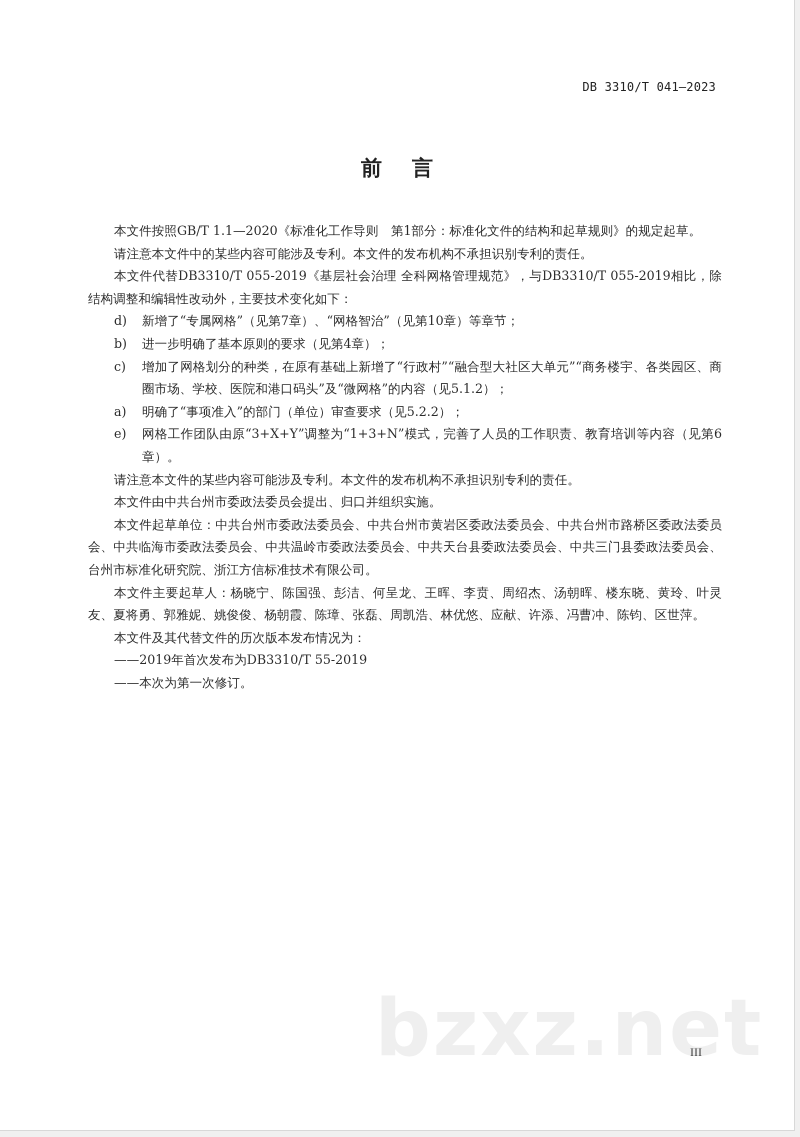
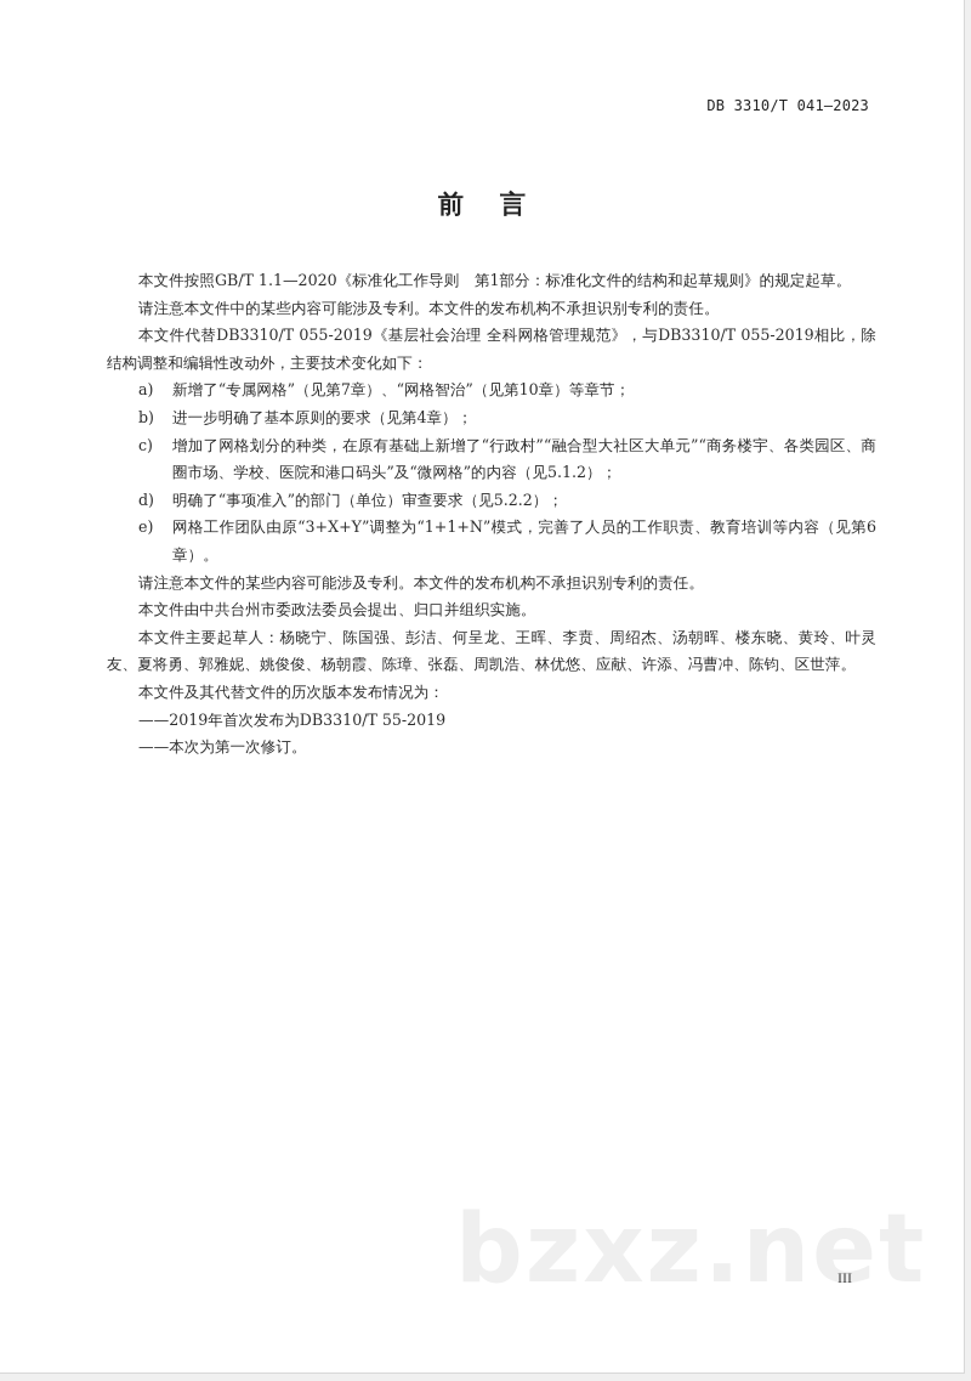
  DB 3310/T 041—2023
  前言
  本文件按照GB/T 1.1—2020《标准化工作导则 第1部分：标准化文件的结构和起草规则》的规定起草。
  请注意本文件中的某些内容可能涉及专利。本文件的发布机构不承担识别专利的责任。
  本文件代替DB3310/T 055-2019《基层社会治理 全科网格管理规范》，与DB3310/T 055-2019相比，除结构调整和编辑性改动外，主要技术变化如下：
- d)
+ a)
  新增了“专属网格”（见第7章）、“网格智治”（见第10章）等章节；
  b)
  进一步明确了基本原则的要求（见第4章）；
  c)
  增加了网格划分的种类，在原有基础上新增了“行政村”“融合型大社区大单元”“商务楼宇、各类园区、商圈市场、学校、医院和港口码头”及“微网格”的内容（见5.1.2）；
- a)
+ d)
  明确了“事项准入”的部门（单位）审查要求（见5.2.2）；
  e)
- 网格工作团队由原“3+X+Y”调整为“1+3+N”模式，完善了人员的工作职责、教育培训等内容（见第6章）。
+ 网格工作团队由原“3+X+Y”调整为“1+1+N”模式，完善了人员的工作职责、教育培训等内容（见第6章）。
  请注意本文件的某些内容可能涉及专利。本文件的发布机构不承担识别专利的责任。
  本文件由中共台州市委政法委员会提出、归口并组织实施。
- 本文件起草单位：中共台州市委政法委员会、中共台州市黄岩区委政法委员会、中共台州市路桥区委政法委员会、中共临海市委政法委员会、中共温岭市委政法委员会、中共天台县委政法委员会、中共三门县委政法委员会、台州市标准化研究院、浙江方信标准技术有限公司。
  本文件主要起草人：杨晓宁、陈国强、彭洁、何呈龙、王晖、李贲、周绍杰、汤朝晖、楼东晓、黄玲、叶灵友、夏将勇、郭雅妮、姚俊俊、杨朝霞、陈璋、张磊、周凯浩、林优悠、应献、许添、冯曹冲、陈钧、区世萍。
  本文件及其代替文件的历次版本发布情况为：
  ——2019年首次发布为DB3310/T 55-2019
  ——本次为第一次修订。
  bzxz.net
  III
